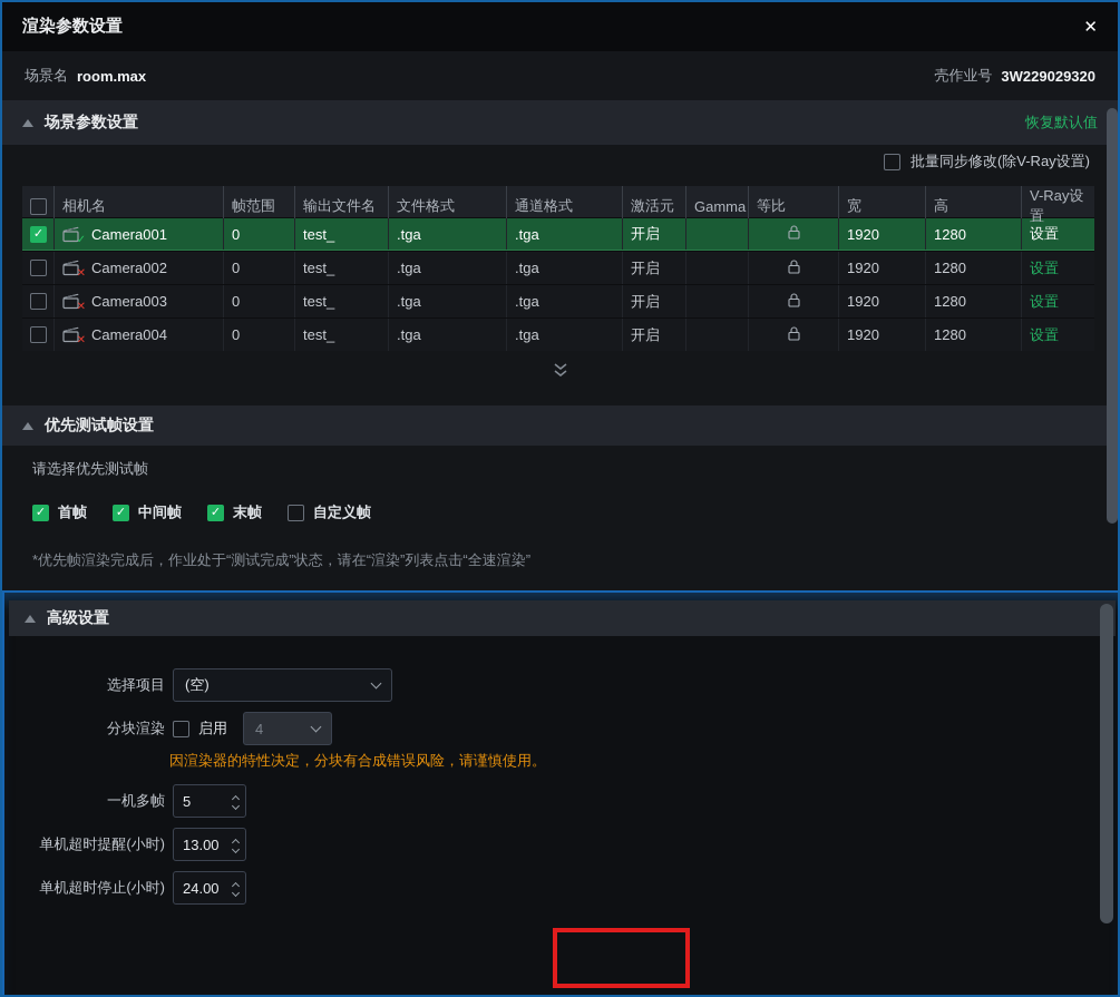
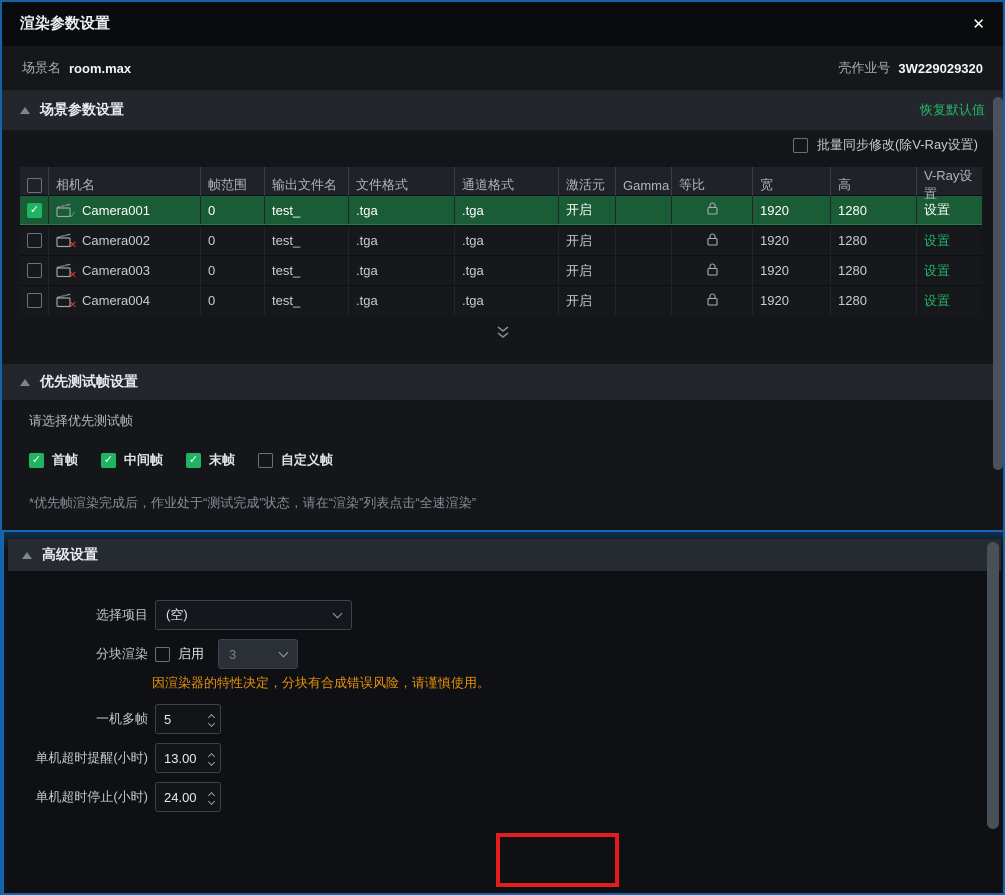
  渲染参数设置
  ✕
  场景名
  room.max
  壳作业号
  3W229029320
  场景参数设置
  恢复默认值
  批量同步修改(除V-Ray设置)
  相机名
  帧范围
  输出文件名
  文件格式
  通道格式
  激活元
  Gamma
  等比
  宽
  高
  V-Ray设置
  Camera001
  0
  test_
  .tga
  .tga
  开启
  1920
  1280
  设置
  Camera002
  0
  test_
  .tga
  .tga
  开启
  1920
  1280
  设置
  Camera003
  0
  test_
  .tga
  .tga
  开启
  1920
  1280
  设置
  Camera004
  0
  test_
  .tga
  .tga
  开启
  1920
  1280
  设置
  优先测试帧设置
  请选择优先测试帧
  首帧
  中间帧
  末帧
  自定义帧
  *优先帧渲染完成后，作业处于“测试完成”状态，请在“渲染”列表点击“全速渲染”
  高级设置
  选择项目
  (空)
  分块渲染
  启用
- 4
+ 3
  因渲染器的特性决定，分块有合成错误风险，请谨慎使用。
  一机多帧
  5
  单机超时提醒(小时)
  13.00
  单机超时停止(小时)
  24.00
